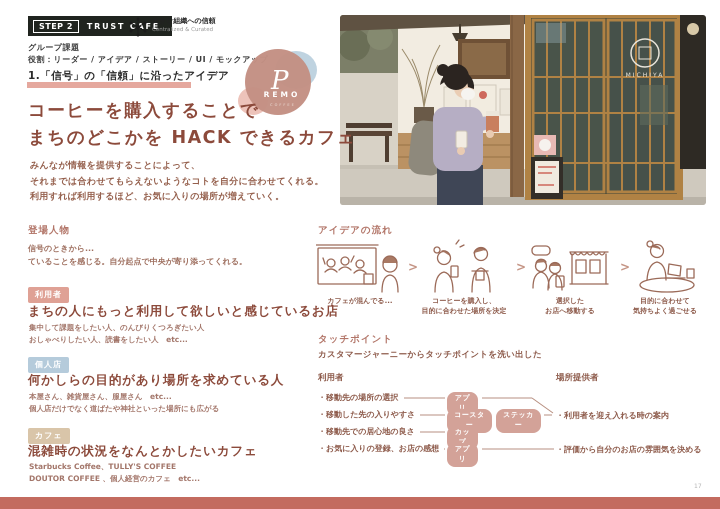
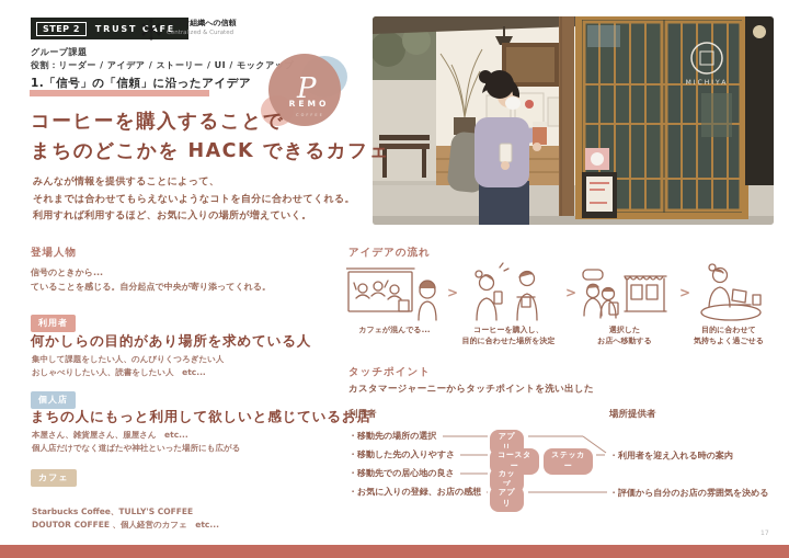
  STEP 2
  TRUST CAFE
  大きな組織への信頼
  グループ課題
  役割：リーダー / アイデア / ストーリー / UI / モックア
  1.「信号」の「信頼」に沿ったアイデア
  P
  REMO
  コーヒーを購入することで
  まちのどこかを HACK できるカフェ
  みんなが情報を提供することによって、
  それまでは合わせてもらえないようなコトを自分に合わせてくれる。
  利用すれば利用するほど、お気に入りの場所が増えていく。
  登場人物
  信号のときから...
  ていることを感じる。自分起点で中央が寄り添ってくれる。
  利用者
- まちの人にもっと利用して欲しいと感じているお店
+ 何かしらの目的があり場所を求めている人
  集中して課題をしたい人、のんびりくつろぎたい人
  おしゃべりしたい人、読書をしたい人 etc...
  個人店
- 何かしらの目的があり場所を求めている人
+ まちの人にもっと利用して欲しいと感じているお店
  本屋さん、雑貨屋さん、服屋さん etc...
  個人店だけでなく道ばたや神社といった場所にも広がる
  カフェ
- 混雑時の状況をなんとかしたいカフェ
  Starbucks Coffee、TULLY'S COFFEE
  DOUTOR COFFEE 、個人経営のカフェ etc...
  アイデアの流れ
  カフェが混んでる...
  コーヒーを購入し、
  目的に合わせた場所を決定
  選択した
  お店へ移動する
  目的に合わせて
  気持ちよく過ごせる
  タッチポイント
  カスタマージャーニーからタッチポイントを洗い出した
  利用者
  場所提供者
  ・移動先の場所の選択
  ・移動した先の入りやすさ
  ・移動先での居心地の良さ
  ・お気に入りの登録、お店の感想
  アプリ
  コースター
  ステッカー
  カップ
  アプリ
  ・利用者を迎え入れる時の案内
  ・評価から自分のお店の雰囲気を決める
